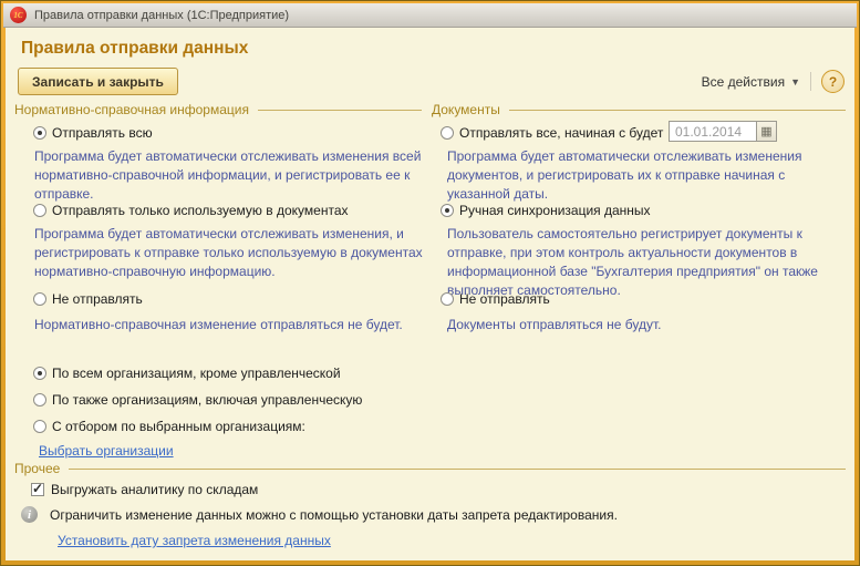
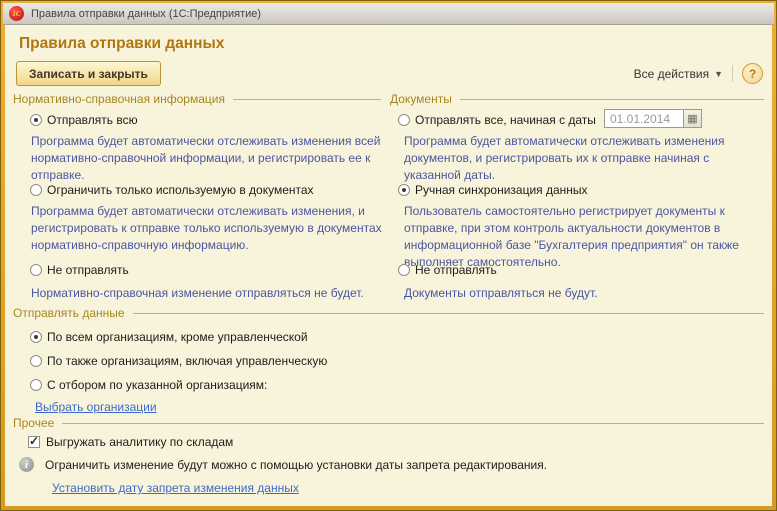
  1С
  Правила отправки данных (1С:Предприятие)
  Правила отправки данных
  Записать и закрыть
  Все действия
  ▼
  ?
  Нормативно-справочная информация
  Отправлять всю
  Программа будет автоматически отслеживать изменения всей нормативно-справочной информации, и регистрировать ее к отправке.
- Отправлять только используемую в документах
+ Ограничить только используемую в документах
  Программа будет автоматически отслеживать изменения, и регистрировать к отправке только используемую в документах нормативно-справочную информацию.
  Не отправлять
  Нормативно-справочная изменение отправляться не будет.
  Документы
- Отправлять все, начиная с будет
+ Отправлять все, начиная с даты
  01.01.2014
  ▦
  Программа будет автоматически отслеживать изменения документов, и регистрировать их к отправке начиная с указанной даты.
  Ручная синхронизация данных
  Пользователь самостоятельно регистрирует документы к отправке, при этом контроль актуальности документов в информационной базе "Бухгалтерия предприятия" он также выполняет самостоятельно.
  Не отправлять
  Документы отправляться не будут.
+ Отправлять данные
  По всем организациям, кроме управленческой
  По также организациям, включая управленческую
- С отбором по выбранным организациям:
+ С отбором по указанной организациям:
  Выбрать организации
  Прочее
  ✓
  Выгружать аналитику по складам
  i
- Ограничить изменение данных можно с помощью установки даты запрета редактирования.
+ Ограничить изменение будут можно с помощью установки даты запрета редактирования.
  Установить дату запрета изменения данных
